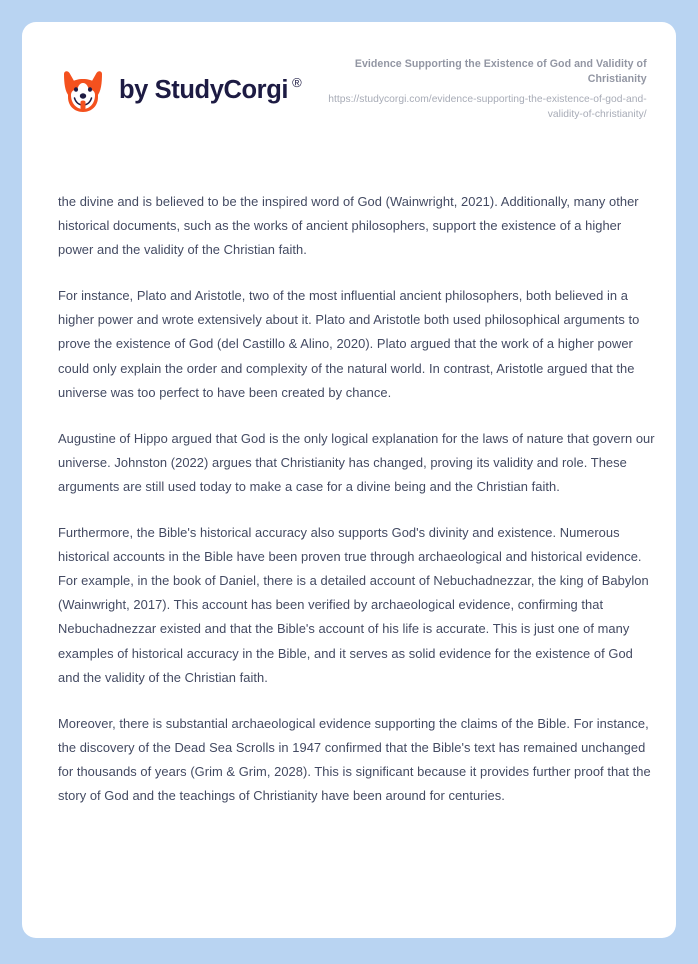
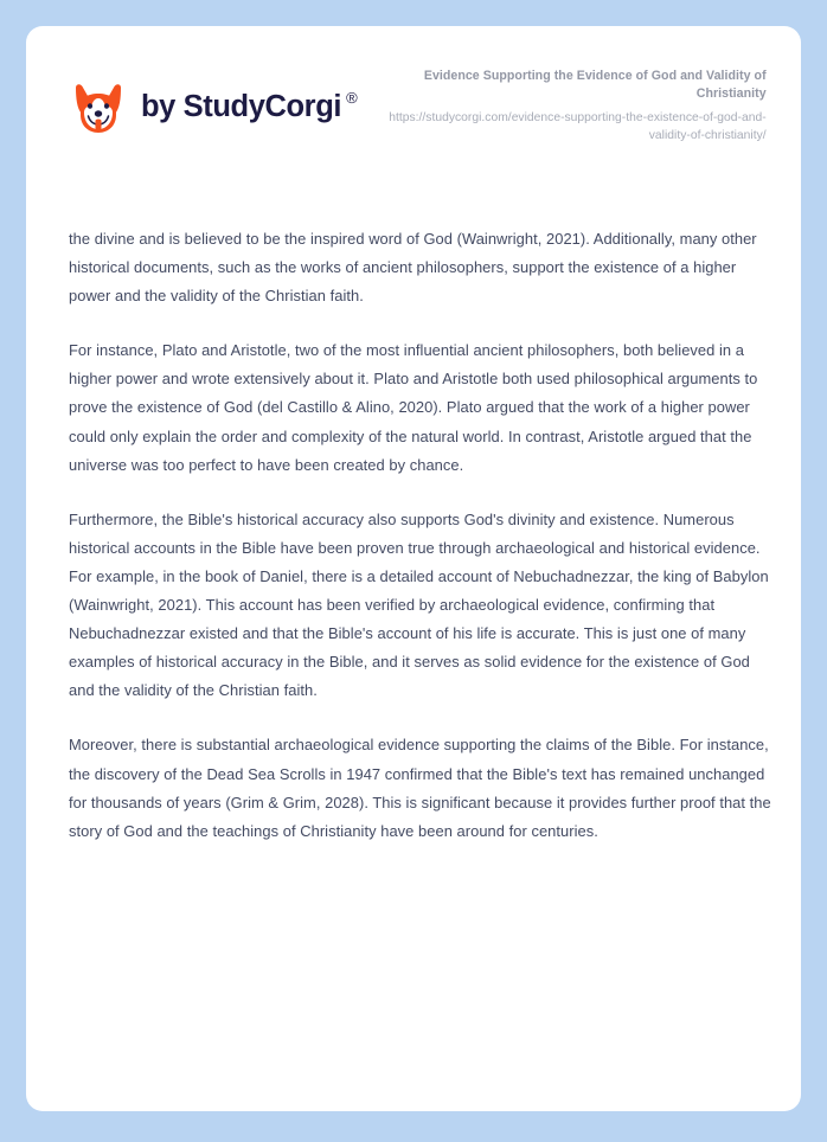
  by StudyCorgi
  ®
- Evidence Supporting the Existence of God and Validity of Christianity
+ Evidence Supporting the Evidence of God and Validity of Christianity
  https://studycorgi.com/evidence-supporting-the-existence-of-god-and-validity-of-christianity/
  the divine and is believed to be the inspired word of God (Wainwright, 2021). Additionally, many other historical documents, such as the works of ancient philosophers, support the existence of a higher power and the validity of the Christian faith.
  For instance, Plato and Aristotle, two of the most influential ancient philosophers, both believed in a higher power and wrote extensively about it. Plato and Aristotle both used philosophical arguments to prove the existence of God (del Castillo & Alino, 2020). Plato argued that the work of a higher power could only explain the order and complexity of the natural world. In contrast, Aristotle argued that the universe was too perfect to have been created by chance.
- Augustine of Hippo argued that God is the only logical explanation for the laws of nature that govern our universe. Johnston (2022) argues that Christianity has changed, proving its validity and role. These arguments are still used today to make a case for a divine being and the Christian faith.
- Furthermore, the Bible's historical accuracy also supports God's divinity and existence. Numerous historical accounts in the Bible have been proven true through archaeological and historical evidence. For example, in the book of Daniel, there is a detailed account of Nebuchadnezzar, the king of Babylon (Wainwright, 2017). This account has been verified by archaeological evidence, confirming that Nebuchadnezzar existed and that the Bible's account of his life is accurate. This is just one of many examples of historical accuracy in the Bible, and it serves as solid evidence for the existence of God and the validity of the Christian faith.
+ Furthermore, the Bible's historical accuracy also supports God's divinity and existence. Numerous historical accounts in the Bible have been proven true through archaeological and historical evidence. For example, in the book of Daniel, there is a detailed account of Nebuchadnezzar, the king of Babylon (Wainwright, 2021). This account has been verified by archaeological evidence, confirming that Nebuchadnezzar existed and that the Bible's account of his life is accurate. This is just one of many examples of historical accuracy in the Bible, and it serves as solid evidence for the existence of God and the validity of the Christian faith.
  Moreover, there is substantial archaeological evidence supporting the claims of the Bible. For instance, the discovery of the Dead Sea Scrolls in 1947 confirmed that the Bible's text has remained unchanged for thousands of years (Grim & Grim, 2028). This is significant because it provides further proof that the story of God and the teachings of Christianity have been around for centuries.
